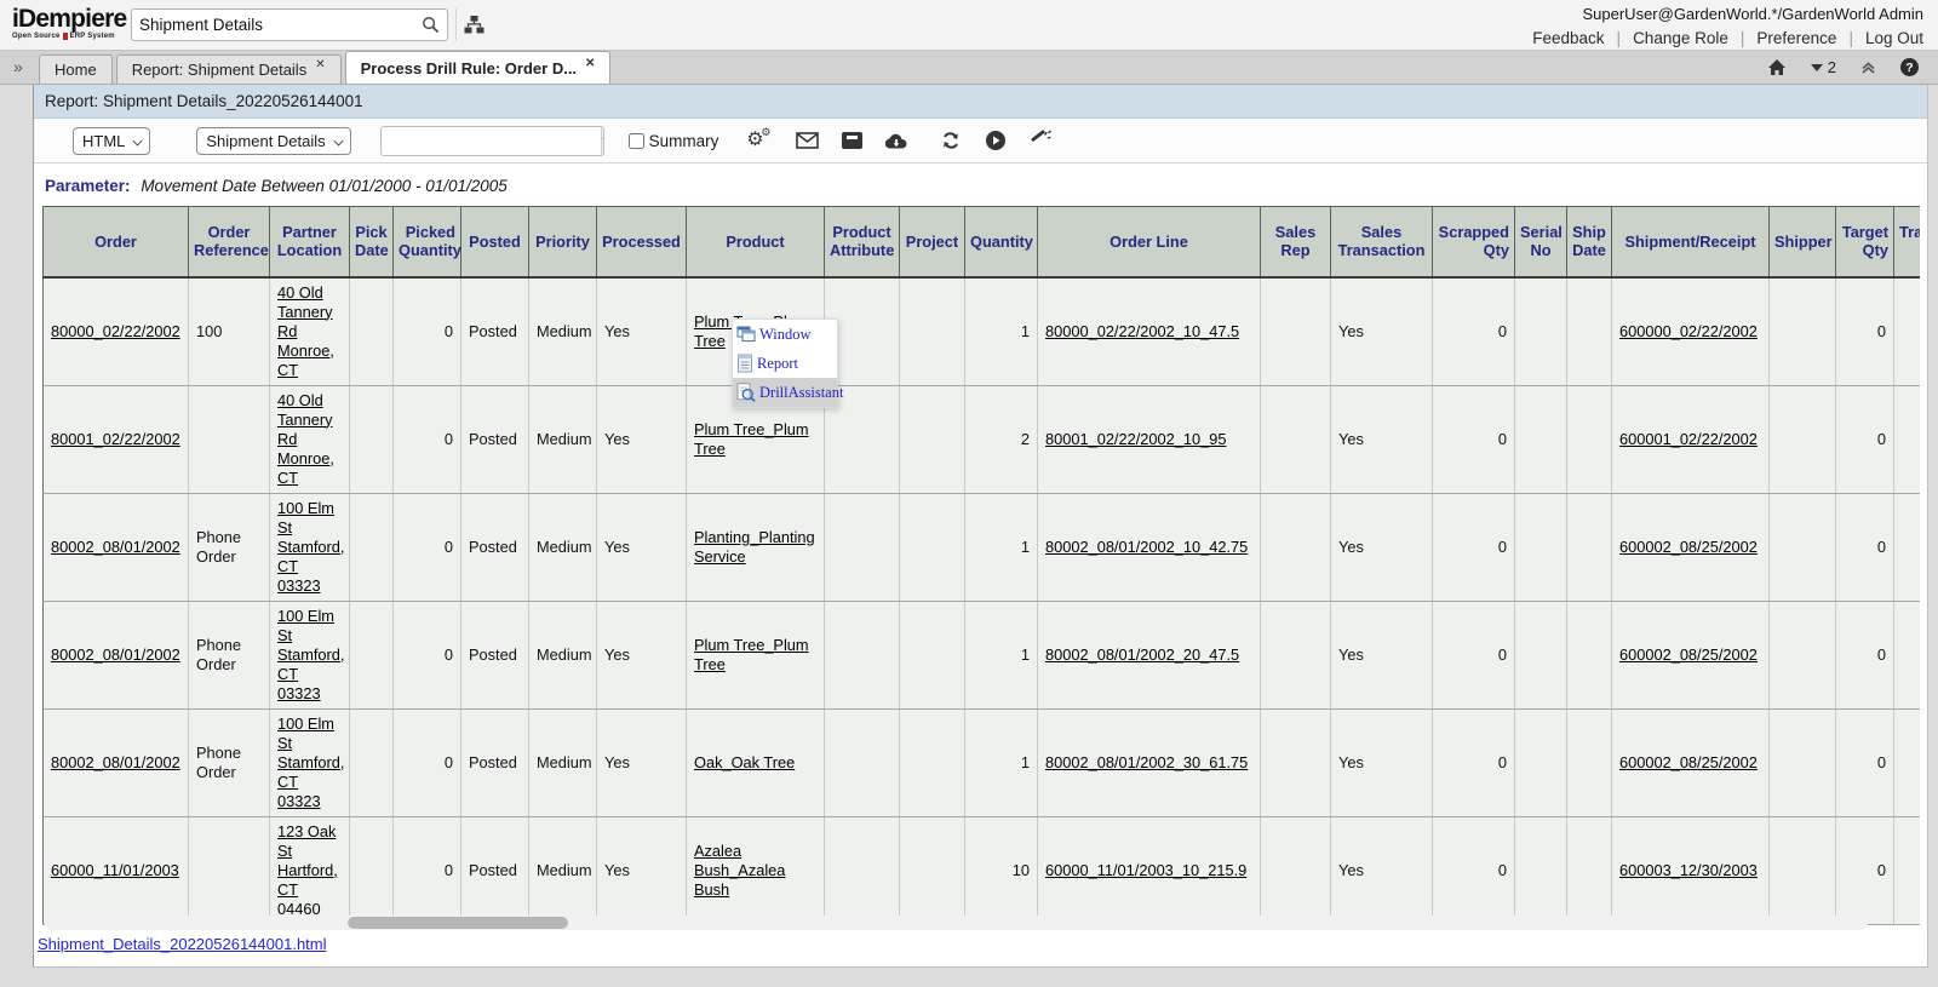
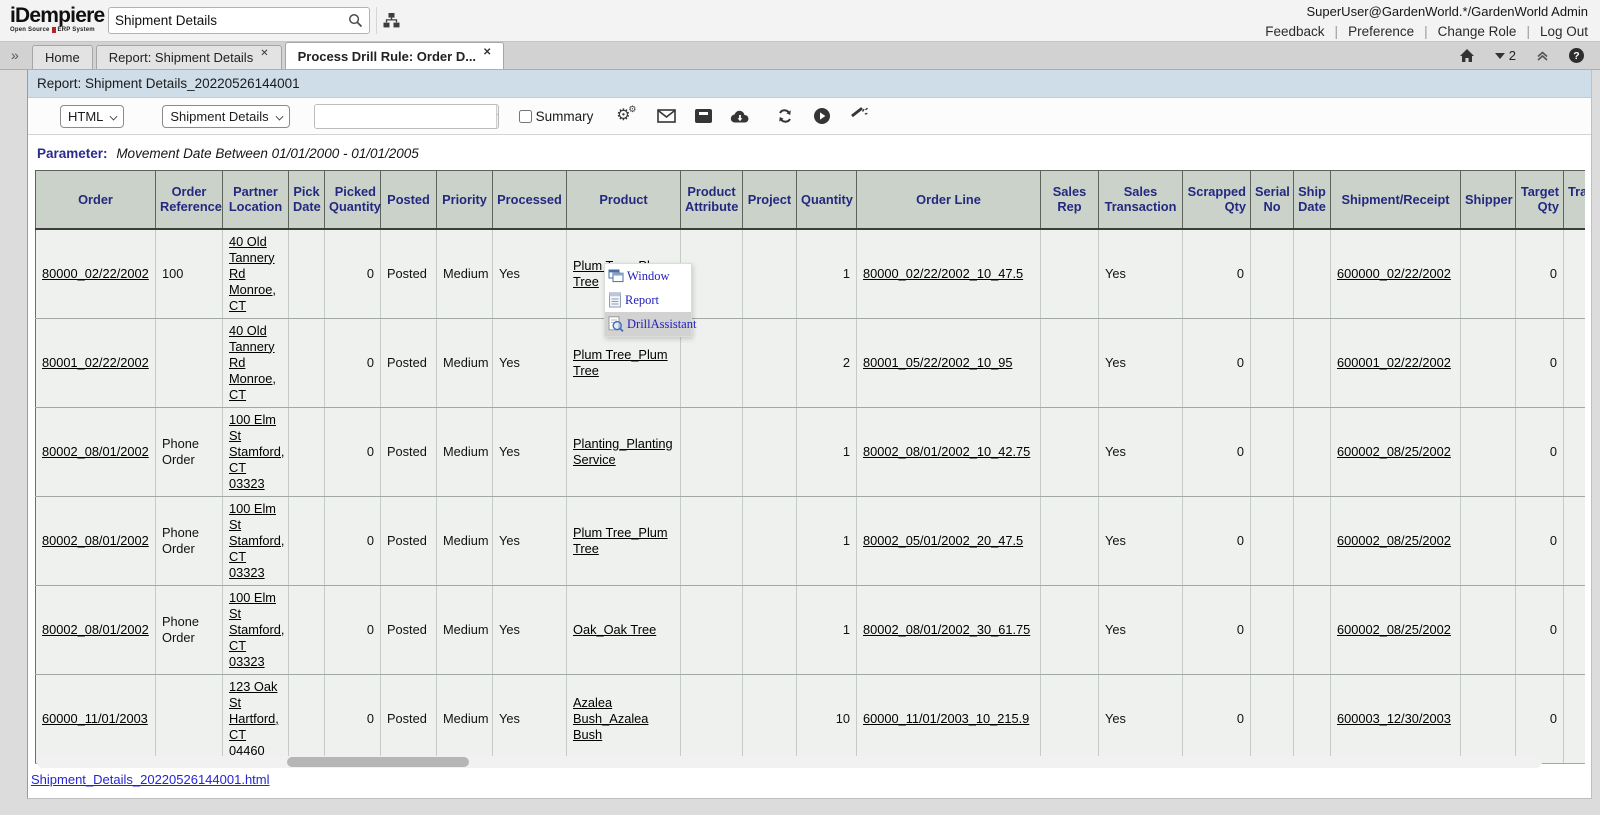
  iDempiere
  Shipment Details
  SuperUser@GardenWorld.*/GardenWorld Admin
  Feedback
  |
- Change Role
+ Preference
  |
- Preference
+ Change Role
  |
  Log Out
  »
  Home
  Report: Shipment Details
  ✕
  Process Drill Rule: Order D...
  ✕
  2
  ?
  Report: Shipment Details_20220526144001
  HTML
  Shipment Details
  Summary
  ⚙
  ⚙
  Parameter: Movement Date Between 01/01/2000 - 01/01/2005
  Order	Order Reference	Partner Location	Pick Date	Picked Quantity	Posted	Priority	Processed	Product	Product Attribute	Project	Quantity	Order Line	Sales Rep	Sales Transaction	Scrapped Qty	Serial No	Ship Date	Shipment/Receipt	Shipper	Target Qty	Tra
  80000_02/22/2002	100	40 Old Tannery Rd Monroe, CT		0	Posted	Medium	Yes	Plum Tree			1	80000_02/22/2002_10_47.5		Yes	0			600000_02/22/2002		0
- 80001_02/22/2002		40 Old Tannery Rd Monroe, CT		0	Posted	Medium	Yes	Plum Tree_Plum Tree			2	80001_02/22/2002_10_95		Yes	0			600001_02/22/2002		0
+ 80001_02/22/2002		40 Old Tannery Rd Monroe, CT		0	Posted	Medium	Yes	Plum Tree_Plum Tree			2	80001_05/22/2002_10_95		Yes	0			600001_02/22/2002		0
  80002_08/01/2002	Phone Order	100 Elm St Stamford, CT 03323		0	Posted	Medium	Yes	Planting_Planting Service			1	80002_08/01/2002_10_42.75		Yes	0			600002_08/25/2002		0
- 80002_08/01/2002	Phone Order	100 Elm St Stamford, CT 03323		0	Posted	Medium	Yes	Plum Tree_Plum Tree			1	80002_08/01/2002_20_47.5		Yes	0			600002_08/25/2002		0
+ 80002_08/01/2002	Phone Order	100 Elm St Stamford, CT 03323		0	Posted	Medium	Yes	Plum Tree_Plum Tree			1	80002_05/01/2002_20_47.5		Yes	0			600002_08/25/2002		0
  80002_08/01/2002	Phone Order	100 Elm St Stamford, CT 03323		0	Posted	Medium	Yes	Oak_Oak Tree			1	80002_08/01/2002_30_61.75		Yes	0			600002_08/25/2002		0
  60000_11/01/2003		123 Oak St Hartford, CT 04460		0	Posted	Medium	Yes	Azalea Bush_Azalea Bush			10	60000_11/01/2003_10_215.9		Yes	0			600003_12/30/2003		0
  Shipment_Details_20220526144001.html
  Window
  Report
  DrillAssistant
